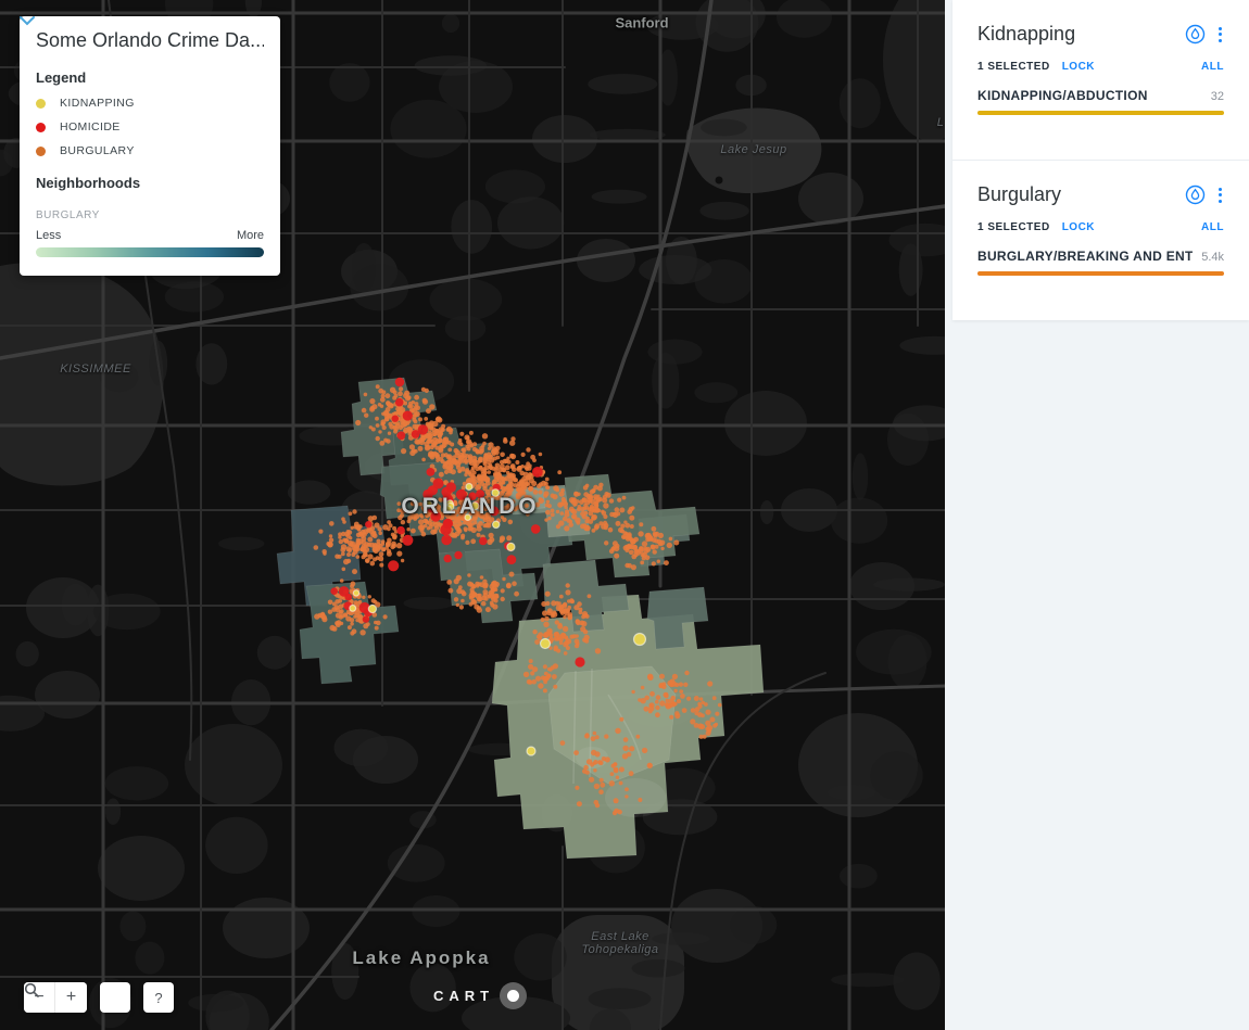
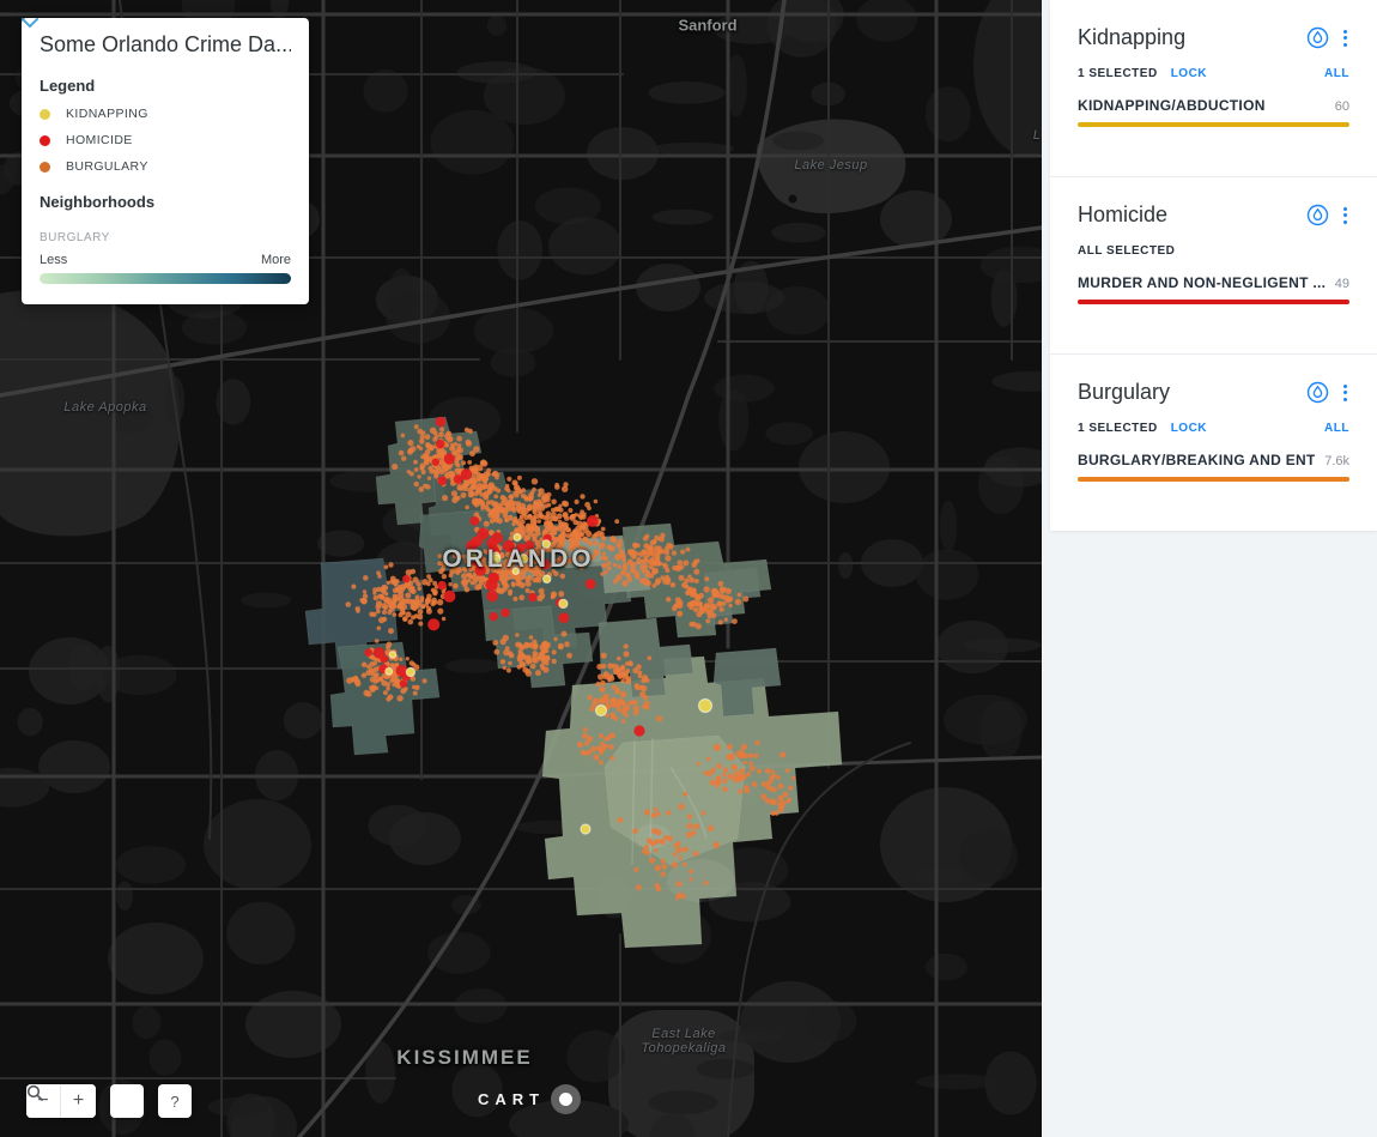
  Sanford
  Lake Jesup
- KISSIMMEE
+ Lake Apopka
  ORLANDO
- Lake Apopka
+ KISSIMMEE
  East Lake
  Tohopekaliga
  L
  Some Orlando Crime Da...
  Legend
  KIDNAPPING
  HOMICIDE
  BURGULARY
  Neighborhoods
  BURGLARY
  Less
  More
  −
  +
  ?
  CART
  Kidnapping
  1 SELECTED
  LOCK
  ALL
  KIDNAPPING/ABDUCTION
- 32
+ 60
+ Homicide
+ ALL SELECTED
+ MURDER AND NON-NEGLIGENT ...
+ 49
  Burgulary
  1 SELECTED
  LOCK
  ALL
  BURGLARY/BREAKING AND ENT
- 5.4k
+ 7.6k
